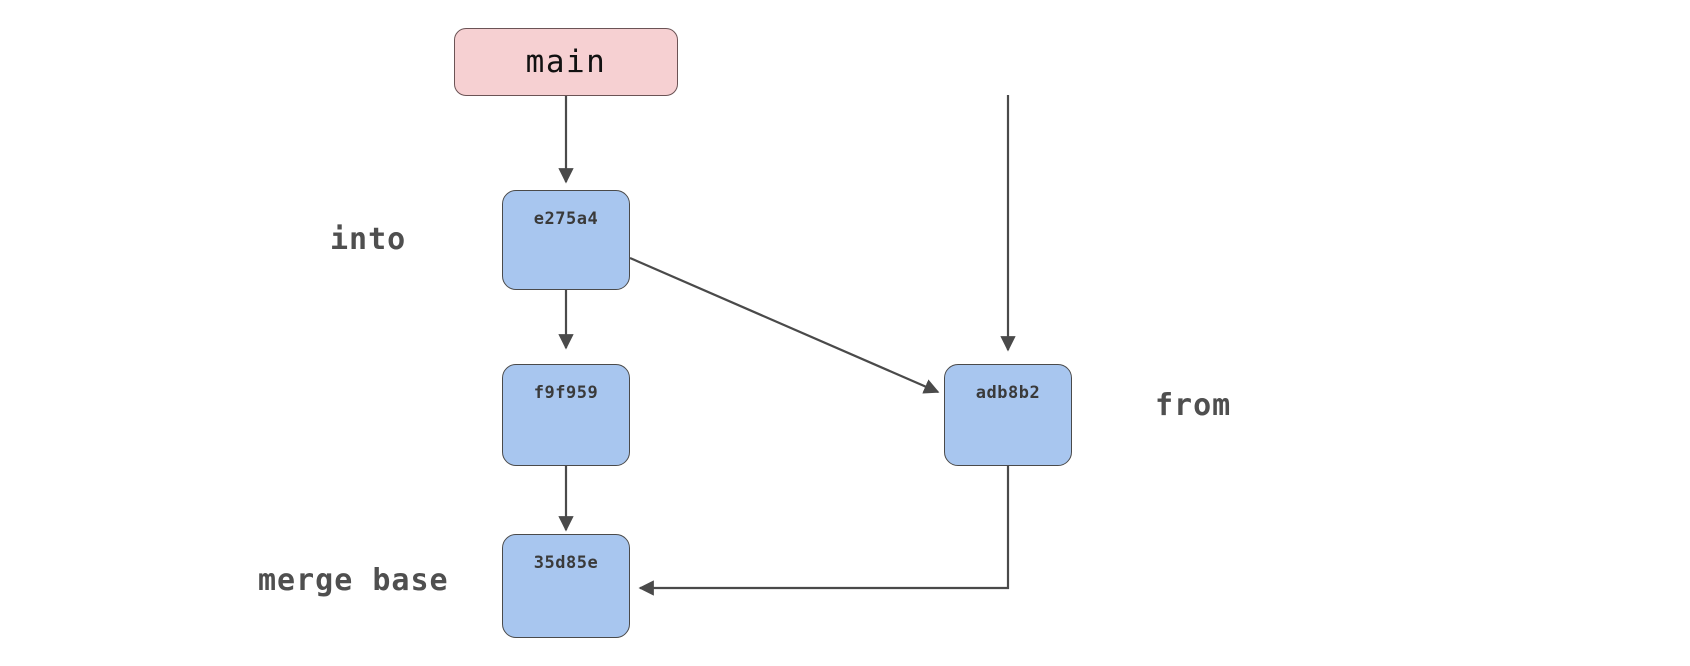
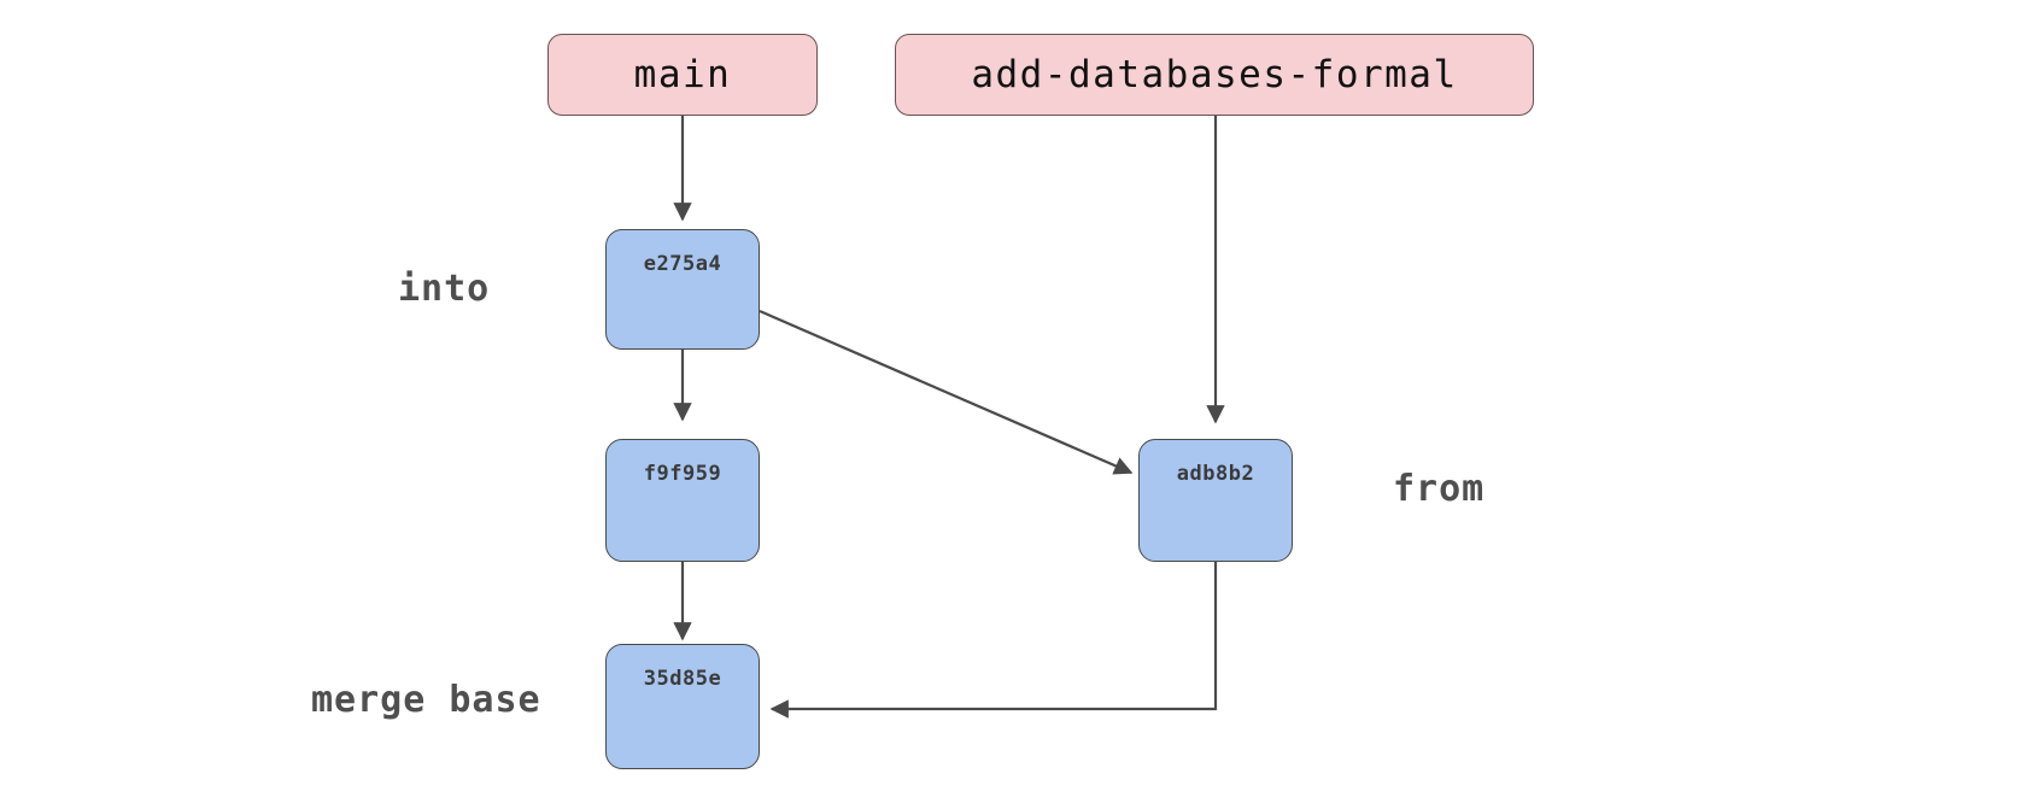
  main
+ add-databases-formal
  e275a4
  f9f959
  35d85e
  adb8b2
  into
  from
  merge base
